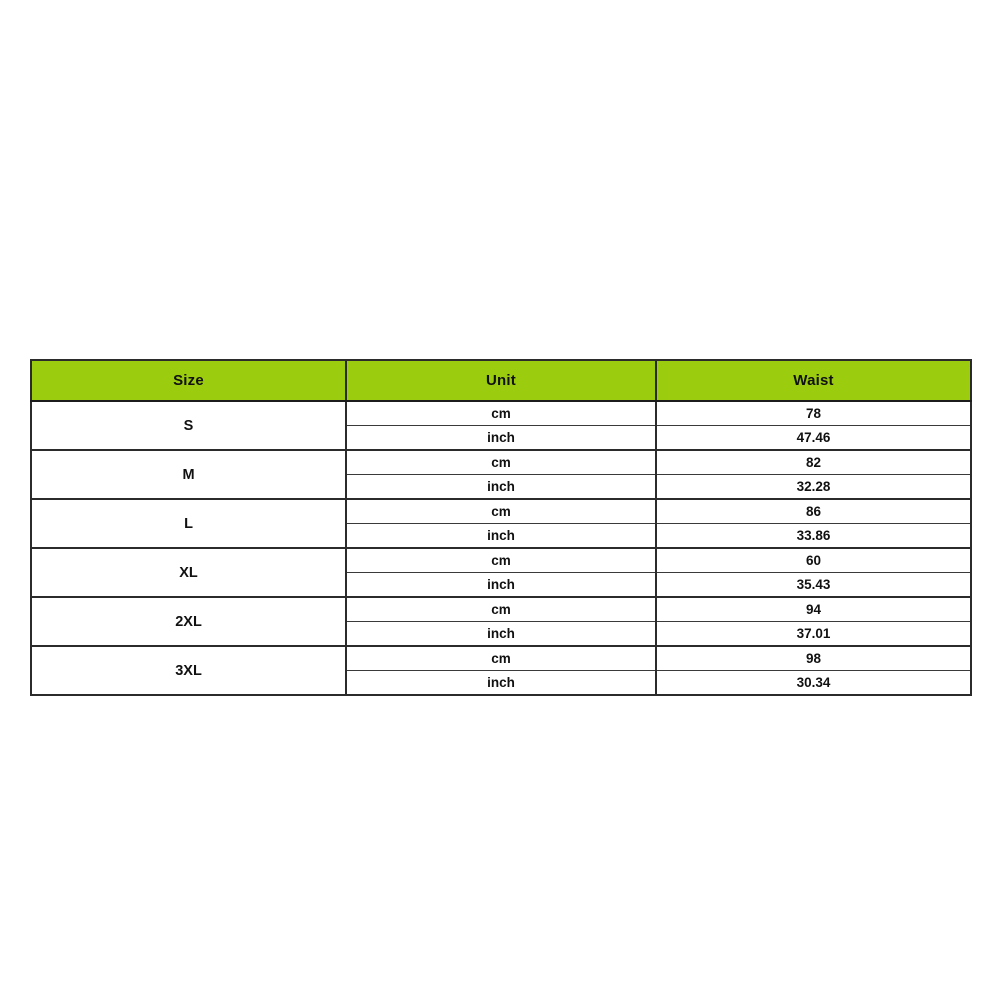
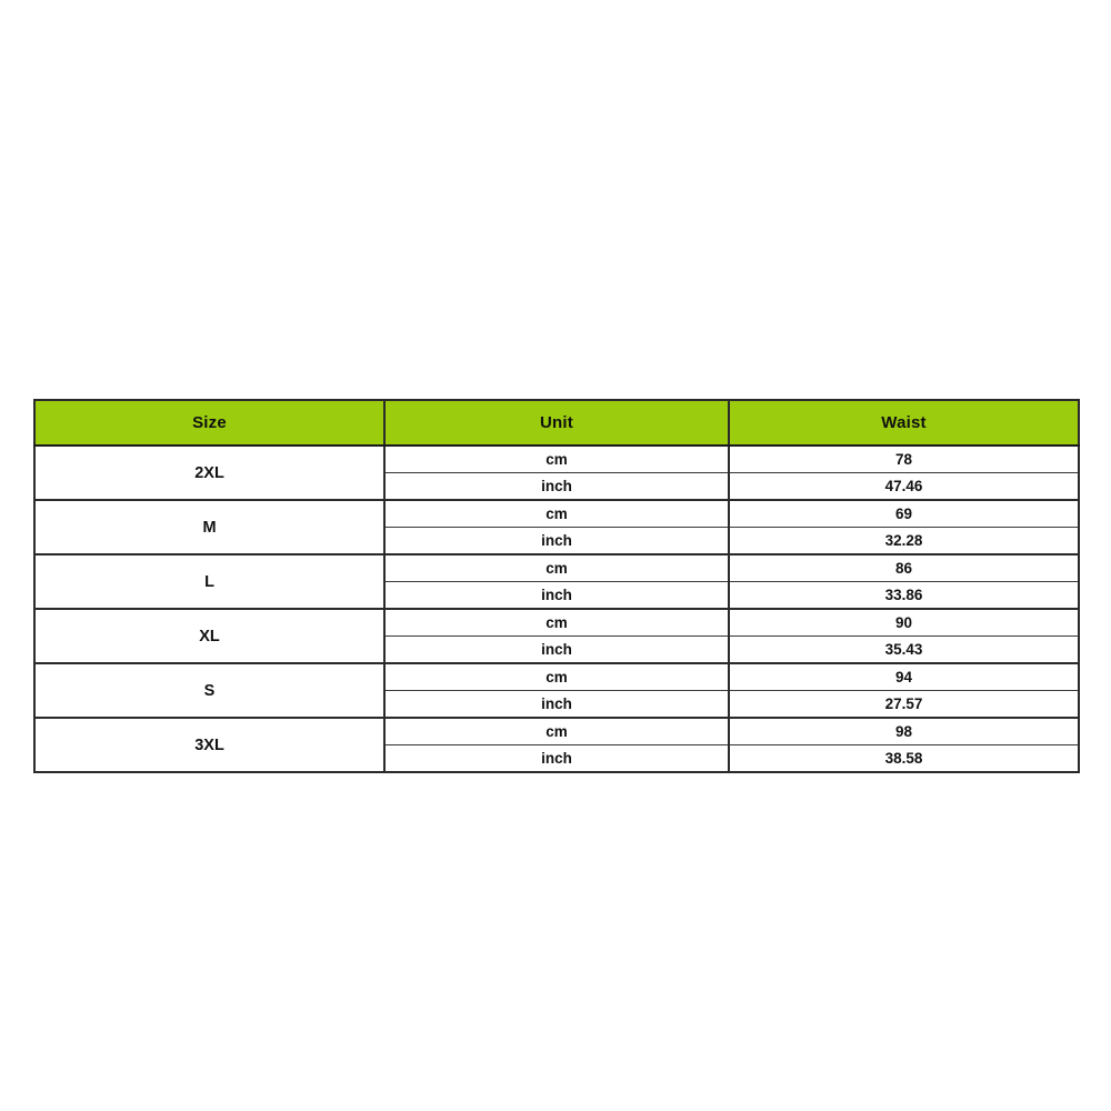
  Size	Unit	Waist
- S	cm	78
+ 2XL	cm	78
  inch	47.46
- M	cm	82
+ M	cm	69
  inch	32.28
  L	cm	86
  inch	33.86
- XL	cm	60
+ XL	cm	90
  inch	35.43
- 2XL	cm	94
+ S	cm	94
- inch	37.01
+ inch	27.57
  3XL	cm	98
- inch	30.34
+ inch	38.58
